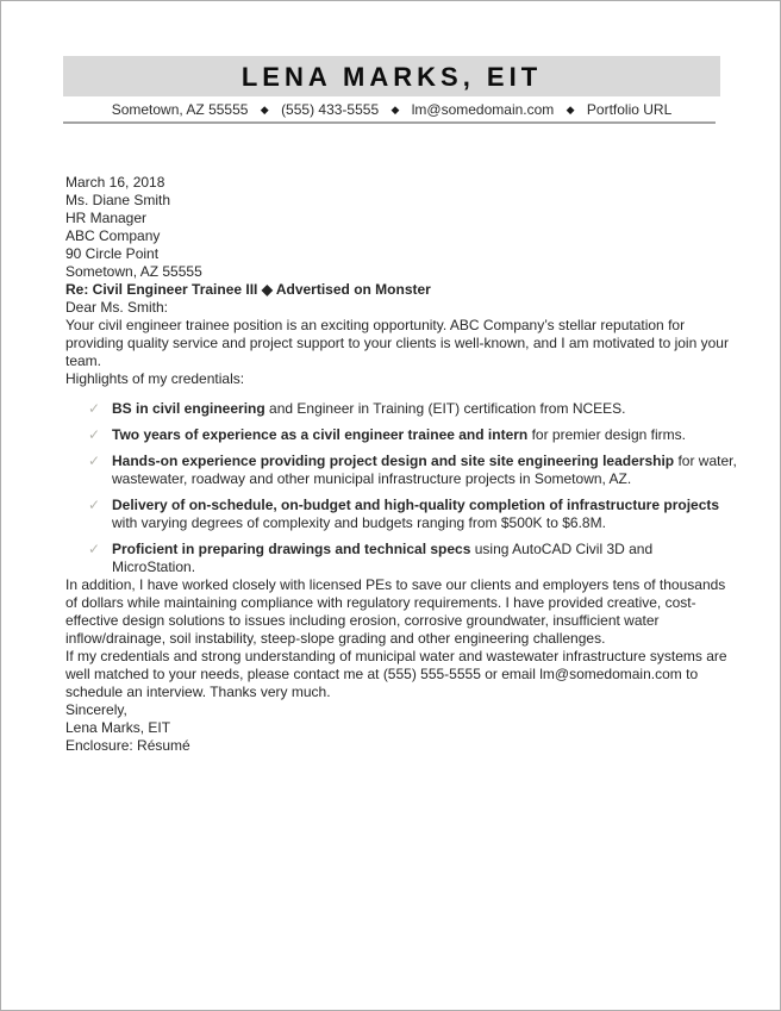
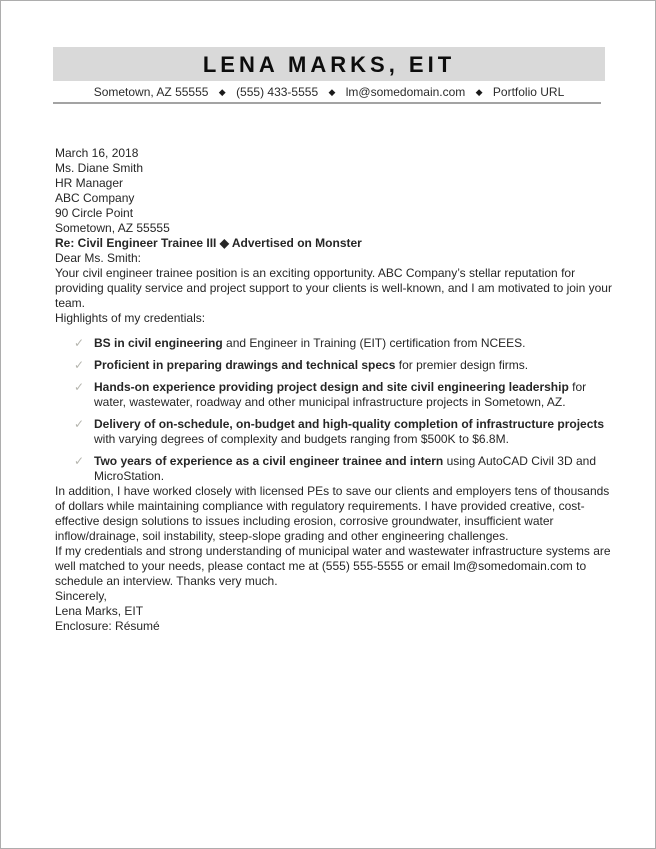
  LENA MARKS, EIT
  Sometown, AZ 55555 ◆ (555) 433-5555 ◆ lm@somedomain.com ◆ Portfolio URL
  March 16, 2018
  Ms. Diane Smith
  HR Manager
  ABC Company
  90 Circle Point
  Sometown, AZ 55555
  Re: Civil Engineer Trainee III ◆ Advertised on Monster
  Dear Ms. Smith:
  Your civil engineer trainee position is an exciting opportunity. ABC Company’s stellar reputation for providing quality service and project support to your clients is well-known, and I am motivated to join your team.
  Highlights of my credentials:
  ✓
  BS in civil engineering and Engineer in Training (EIT) certification from NCEES.
  ✓
- Two years of experience as a civil engineer trainee and intern for premier design firms.
+ Proficient in preparing drawings and technical specs for premier design firms.
  ✓
- Hands-on experience providing project design and site site engineering leadership for water, wastewater, roadway and other municipal infrastructure projects in Sometown, AZ.
+ Hands-on experience providing project design and site civil engineering leadership for water, wastewater, roadway and other municipal infrastructure projects in Sometown, AZ.
  ✓
  Delivery of on-schedule, on-budget and high-quality completion of infrastructure projects with varying degrees of complexity and budgets ranging from $500K to $6.8M.
  ✓
- Proficient in preparing drawings and technical specs using AutoCAD Civil 3D and MicroStation.
+ Two years of experience as a civil engineer trainee and intern using AutoCAD Civil 3D and MicroStation.
  In addition, I have worked closely with licensed PEs to save our clients and employers tens of thousands of dollars while maintaining compliance with regulatory requirements. I have provided creative, cost-effective design solutions to issues including erosion, corrosive groundwater, insufficient water inflow/drainage, soil instability, steep-slope grading and other engineering challenges.
  If my credentials and strong understanding of municipal water and wastewater infrastructure systems are well matched to your needs, please contact me at (555) 555-5555 or email lm@somedomain.com to schedule an interview. Thanks very much.
  Sincerely,
  Lena Marks, EIT
  Enclosure: Résumé
